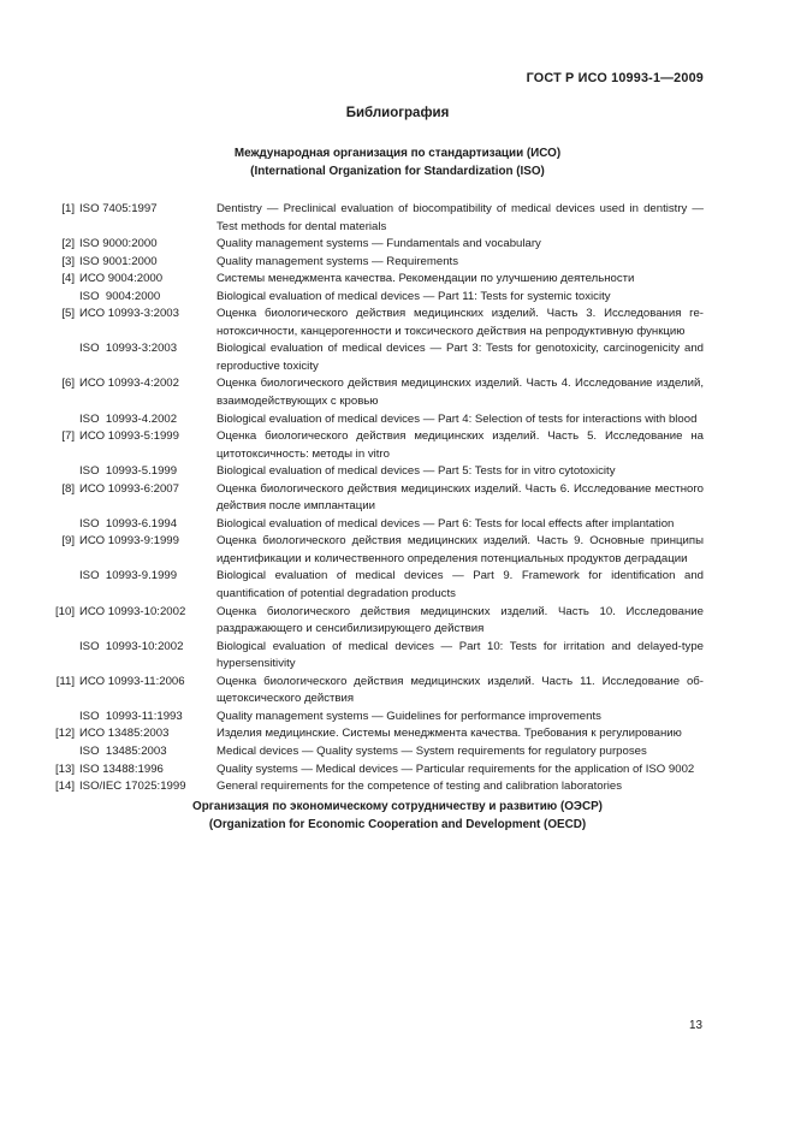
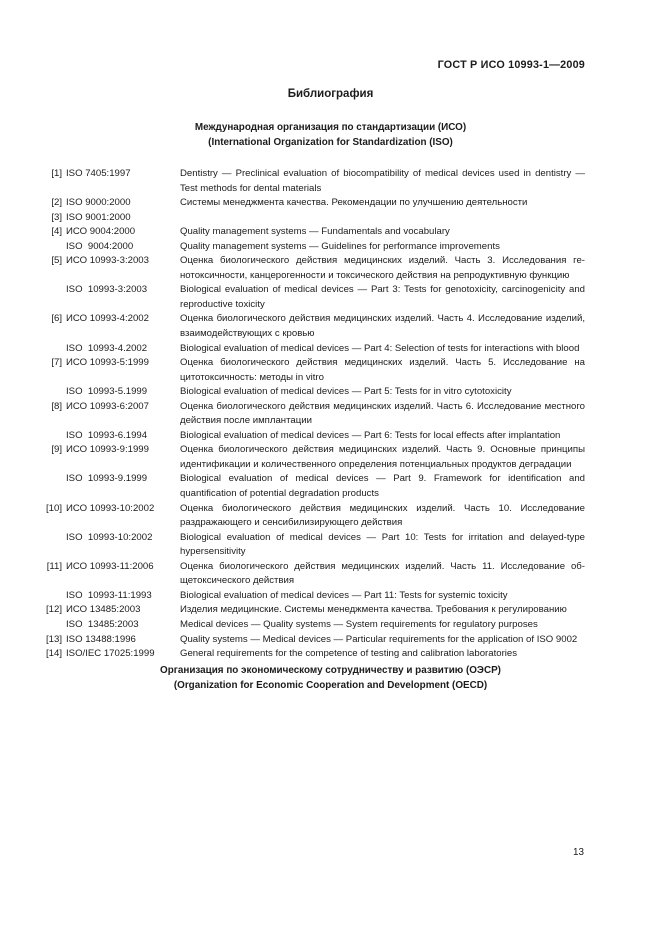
  ГОСТ Р ИСО 10993-1—2009
  Библиография
  Международная организация по стандартизации (ИСО)
  (International Organization for Standardization (ISO)
  [1]
  ISO 7405:1997
  Dentistry — Preclinical evaluation of biocompatibility of medical devices used in dentistry — Test methods for dental materials
  [2]
  ISO 9000:2000
- Quality management systems — Fundamentals and vocabulary
+ Системы менеджмента качества. Рекомендации по улучшению деятельности
  [3]
  ISO 9001:2000
- Quality management systems — Requirements
  [4]
  ИСО 9004:2000
- Системы менеджмента качества. Рекомендации по улучшению деятельности
+ Quality management systems — Fundamentals and vocabulary
  ISO 9004:2000
- Biological evaluation of medical devices — Part 11: Tests for systemic toxicity
+ Quality management systems — Guidelines for performance improvements
  [5]
  ИСО 10993-3:2003
  Оценка биологического действия медицинских изделий. Часть 3. Исследования ге­нотоксичности, канцерогенности и токсического действия на репродуктивную функ­цию
  ISO 10993-3:2003
  Biological evaluation of medical devices — Part 3: Tests for genotoxicity, carcinogenicity and reproductive toxicity
  [6]
  ИСО 10993-4:2002
  Оценка биологического действия медицинских изделий. Часть 4. Исследование из­делий, взаимодействующих с кровью
  ISO 10993-4.2002
  Biological evaluation of medical devices — Part 4: Selection of tests for interactions with blood
  [7]
  ИСО 10993-5:1999
  Оценка биологического действия медицинских изделий. Часть 5. Исследование на цитотоксичность: методы in vitro
  ISO 10993-5.1999
  Biological evaluation of medical devices — Part 5: Tests for in vitro cytotoxicity
  [8]
  ИСО 10993-6:2007
  Оценка биологического действия медицинских изделий. Часть 6. Исследование местного действия после имплантации
  ISO 10993-6.1994
  Biological evaluation of medical devices — Part 6: Tests for local effects after implantation
  [9]
  ИСО 10993-9:1999
  Оценка биологического действия медицинских изделий. Часть 9. Основные принци­пы идентификации и количественного определения потенциальных продуктов дег­радации
  ISO 10993-9.1999
  Biological evaluation of medical devices — Part 9. Framework for identification and quantification of potential degradation products
  [10]
  ИСО 10993-10:2002
  Оценка биологического действия медицинских изделий. Часть 10. Исследование раздражающего и сенсибилизирующего действия
  ISO 10993-10:2002
  Biological evaluation of medical devices — Part 10: Tests for irritation and delayed-type hypersensitivity
  [11]
  ИСО 10993-11:2006
  Оценка биологического действия медицинских изделий. Часть 11. Исследование об­щетоксического действия
  ISO 10993-11:1993
- Quality management systems — Guidelines for performance improvements
+ Biological evaluation of medical devices — Part 11: Tests for systemic toxicity
  [12]
  ИСО 13485:2003
  Изделия медицинские. Системы менеджмента качества. Требования к регулирова­нию
  ISO 13485:2003
  Medical devices — Quality systems — System requirements for regulatory purposes
  [13]
  ISO 13488:1996
  Quality systems — Medical devices — Particular requirements for the application of ISO 9002
  [14]
  ISO/IEC 17025:1999
  General requirements for the competence of testing and calibration laboratories
  Организация по экономическому сотрудничеству и развитию (ОЭСР)
  (Organization for Economic Cooperation and Development (OECD)
  13
